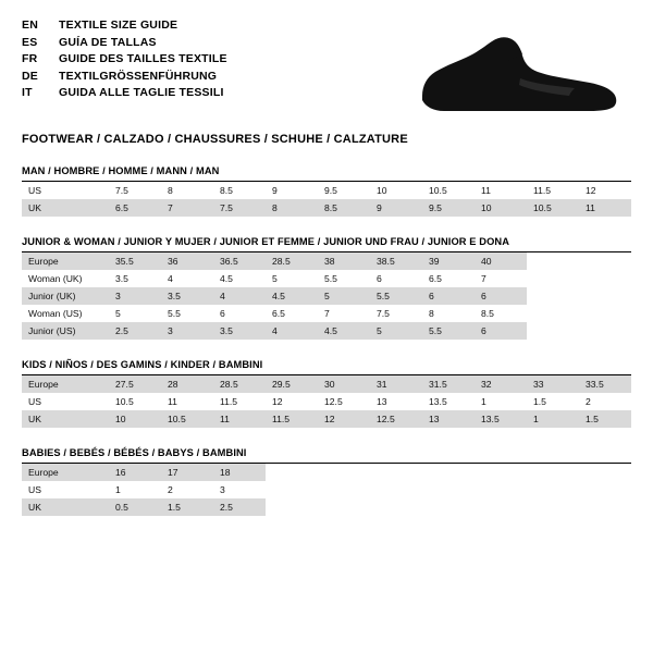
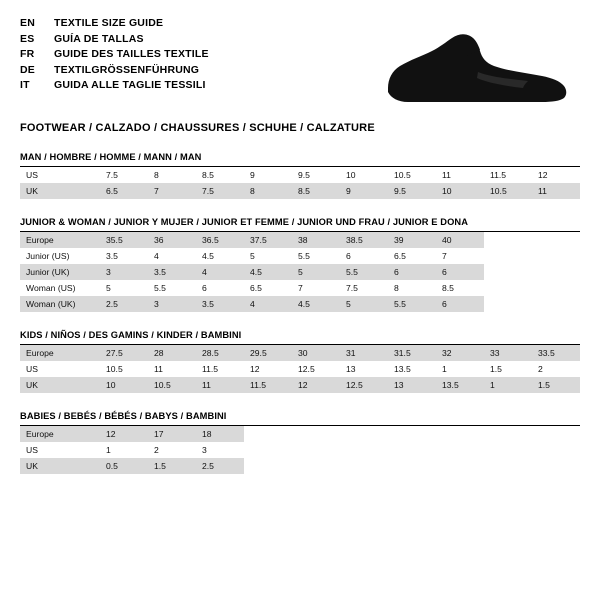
  EN
  TEXTILE SIZE GUIDE
  ES
  GUÍA DE TALLAS
  FR
  GUIDE DES TAILLES TEXTILE
  DE
  TEXTILGRÖSSENFÜHRUNG
  IT
  GUIDA ALLE TAGLIE TESSILI
  FOOTWEAR / CALZADO / CHAUSSURES / SCHUHE / CALZATURE
  MAN / HOMBRE / HOMME / MANN / MAN
  US	7.5	8	8.5	9	9.5	10	10.5	11	11.5	12
  UK	6.5	7	7.5	8	8.5	9	9.5	10	10.5	11
  JUNIOR & WOMAN / JUNIOR Y MUJER / JUNIOR ET FEMME / JUNIOR UND FRAU / JUNIOR E DONA
- Europe	35.5	36	36.5	28.5	38	38.5	39	40
+ Europe	35.5	36	36.5	37.5	38	38.5	39	40
- Woman (UK)	3.5	4	4.5	5	5.5	6	6.5	7
+ Junior (US)	3.5	4	4.5	5	5.5	6	6.5	7
  Junior (UK)	3	3.5	4	4.5	5	5.5	6	6
  Woman (US)	5	5.5	6	6.5	7	7.5	8	8.5
- Junior (US)	2.5	3	3.5	4	4.5	5	5.5	6
+ Woman (UK)	2.5	3	3.5	4	4.5	5	5.5	6
  KIDS / NIÑOS / DES GAMINS / KINDER / BAMBINI
  Europe	27.5	28	28.5	29.5	30	31	31.5	32	33	33.5
  US	10.5	11	11.5	12	12.5	13	13.5	1	1.5	2
  UK	10	10.5	11	11.5	12	12.5	13	13.5	1	1.5
  BABIES / BEBÉS / BÉBÉS / BABYS / BAMBINI
- Europe	16	17	18
+ Europe	12	17	18
  US	1	2	3
  UK	0.5	1.5	2.5
